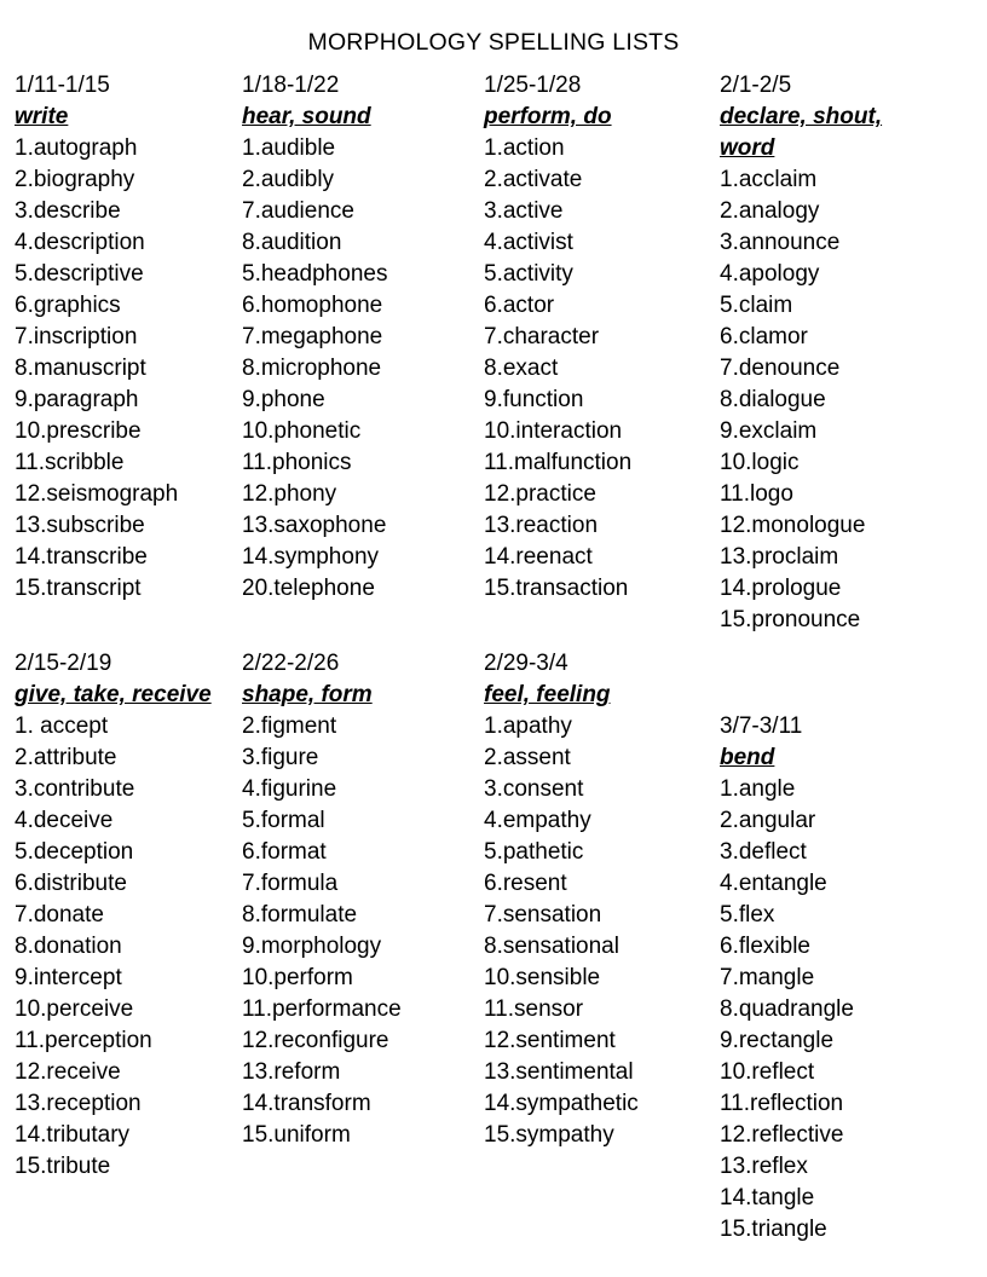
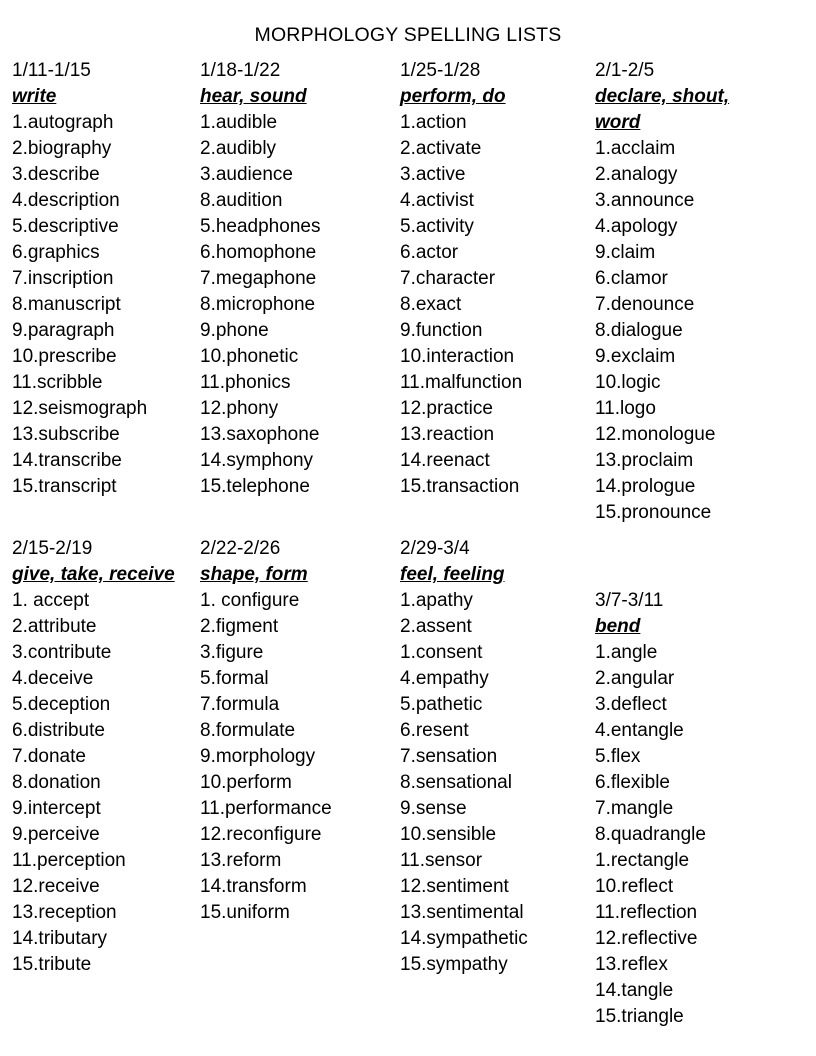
  MORPHOLOGY SPELLING LISTS
  1/11-1/15
  write
  1.autograph
  2.biography
  3.describe
  4.description
  5.descriptive
  6.graphics
  7.inscription
  8.manuscript
  9.paragraph
  10.prescribe
  11.scribble
  12.seismograph
  13.subscribe
  14.transcribe
  15.transcript
  1/18-1/22
  hear, sound
  1.audible
  2.audibly
- 7.audience
+ 3.audience
  8.audition
  5.headphones
  6.homophone
  7.megaphone
  8.microphone
  9.phone
  10.phonetic
  11.phonics
  12.phony
  13.saxophone
  14.symphony
- 20.telephone
+ 15.telephone
  1/25-1/28
  perform, do
  1.action
  2.activate
  3.active
  4.activist
  5.activity
  6.actor
  7.character
  8.exact
  9.function
  10.interaction
  11.malfunction
  12.practice
  13.reaction
  14.reenact
  15.transaction
  2/1-2/5
  declare, shout,
  word
  1.acclaim
  2.analogy
  3.announce
  4.apology
- 5.claim
+ 9.claim
  6.clamor
  7.denounce
  8.dialogue
  9.exclaim
  10.logic
  11.logo
  12.monologue
  13.proclaim
  14.prologue
  15.pronounce
  2/15-2/19
  give, take, receive
  1. accept
  2.attribute
  3.contribute
  4.deceive
  5.deception
  6.distribute
  7.donate
  8.donation
  9.intercept
- 10.perceive
+ 9.perceive
  11.perception
  12.receive
  13.reception
  14.tributary
  15.tribute
  2/22-2/26
  shape, form
+ 1. configure
  2.figment
  3.figure
- 4.figurine
  5.formal
- 6.format
  7.formula
  8.formulate
  9.morphology
  10.perform
  11.performance
  12.reconfigure
  13.reform
  14.transform
  15.uniform
  2/29-3/4
  feel, feeling
  1.apathy
  2.assent
- 3.consent
+ 1.consent
  4.empathy
  5.pathetic
  6.resent
  7.sensation
  8.sensational
+ 9.sense
  10.sensible
  11.sensor
  12.sentiment
  13.sentimental
  14.sympathetic
  15.sympathy
  3/7-3/11
  bend
  1.angle
  2.angular
  3.deflect
  4.entangle
  5.flex
  6.flexible
  7.mangle
  8.quadrangle
- 9.rectangle
+ 1.rectangle
  10.reflect
  11.reflection
  12.reflective
  13.reflex
  14.tangle
  15.triangle
